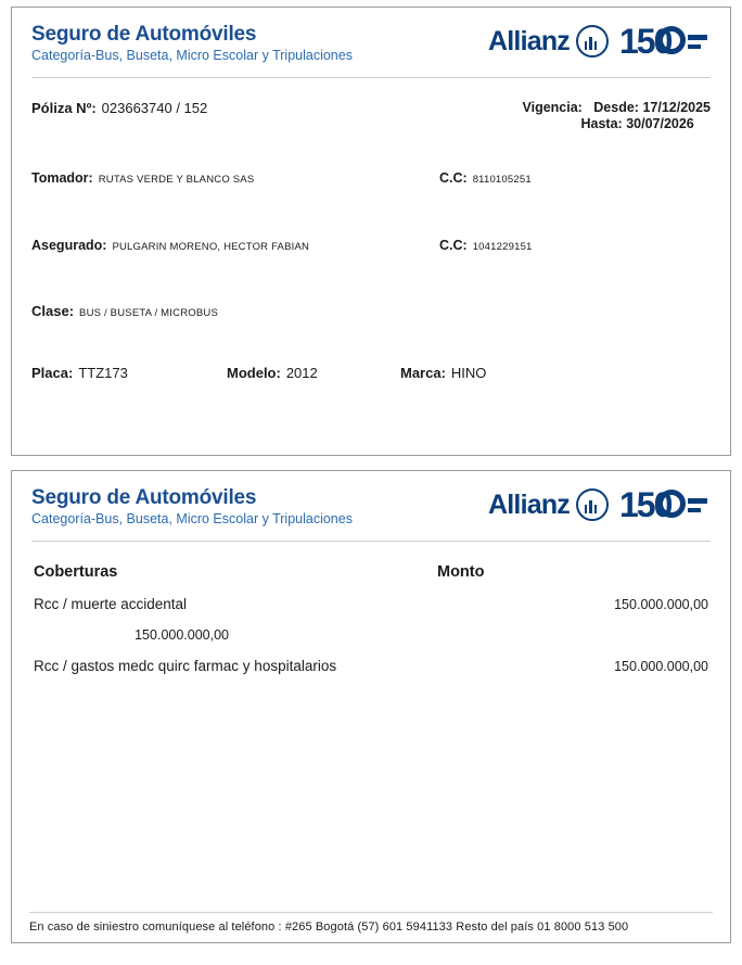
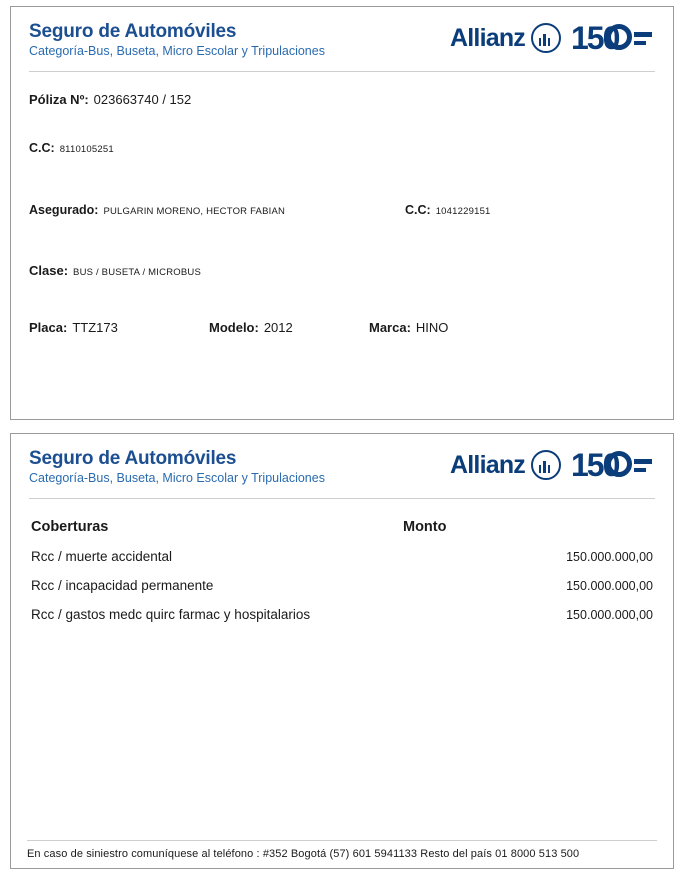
  Seguro de Automóviles
  Categoría-Bus, Buseta, Micro Escolar y Tripulaciones
  Allianz
  150
  Póliza Nº:
  023663740 / 152
- Vigencia: Desde: 17/12/2025
- Hasta: 30/07/2026
- Tomador:
- RUTAS VERDE Y BLANCO SAS
  C.C:
  8110105251
  Asegurado:
  PULGARIN MORENO, HECTOR FABIAN
  C.C:
  1041229151
  Clase:
  BUS / BUSETA / MICROBUS
  Placa:
  TTZ173
  Modelo:
  2012
  Marca:
  HINO
  Seguro de Automóviles
  Categoría-Bus, Buseta, Micro Escolar y Tripulaciones
  Allianz
  150
  Coberturas
  Monto
  Rcc / muerte accidental
  150.000.000,00
+ Rcc / incapacidad permanente
  150.000.000,00
  Rcc / gastos medc quirc farmac y hospitalarios
  150.000.000,00
- En caso de siniestro comuníquese al teléfono : #265 Bogotá (57) 601 5941133 Resto del país 01 8000 513 500
+ En caso de siniestro comuníquese al teléfono : #352 Bogotá (57) 601 5941133 Resto del país 01 8000 513 500
